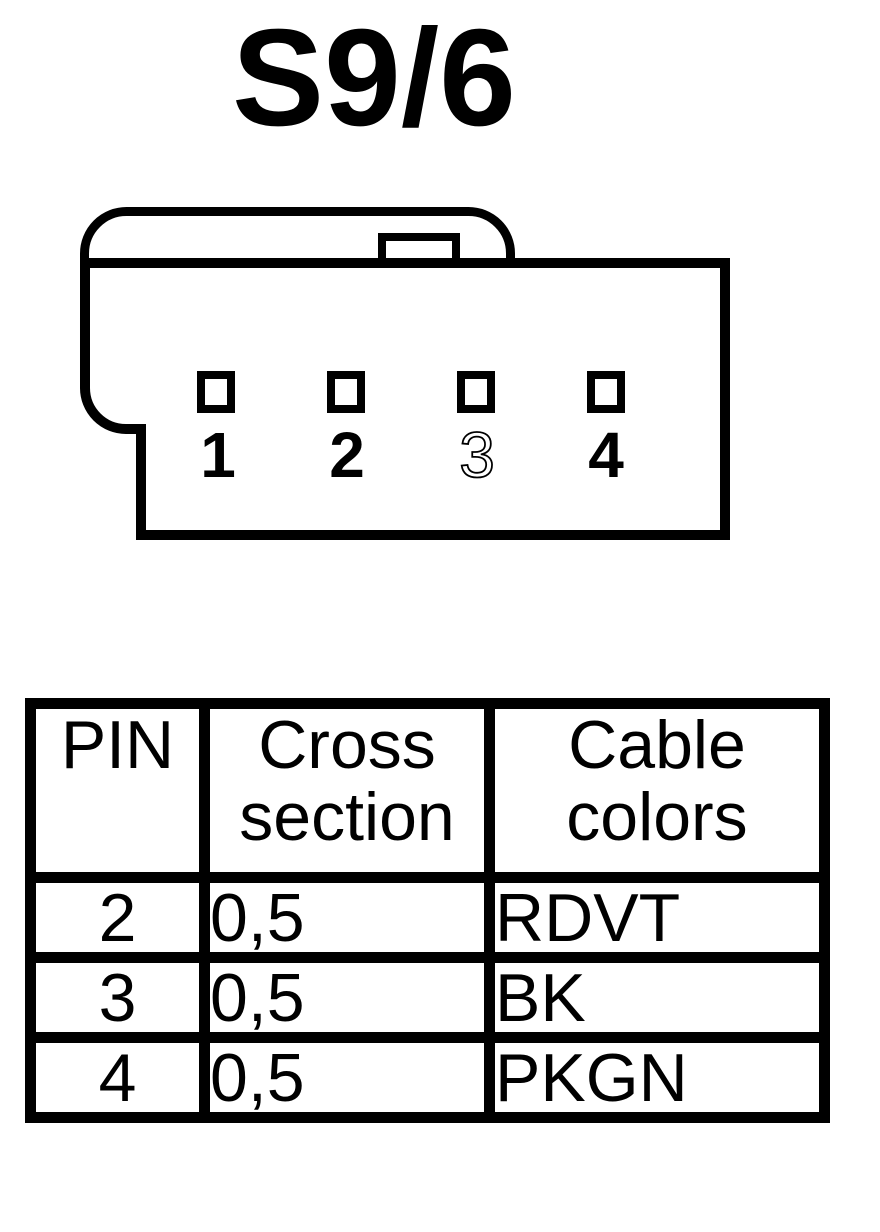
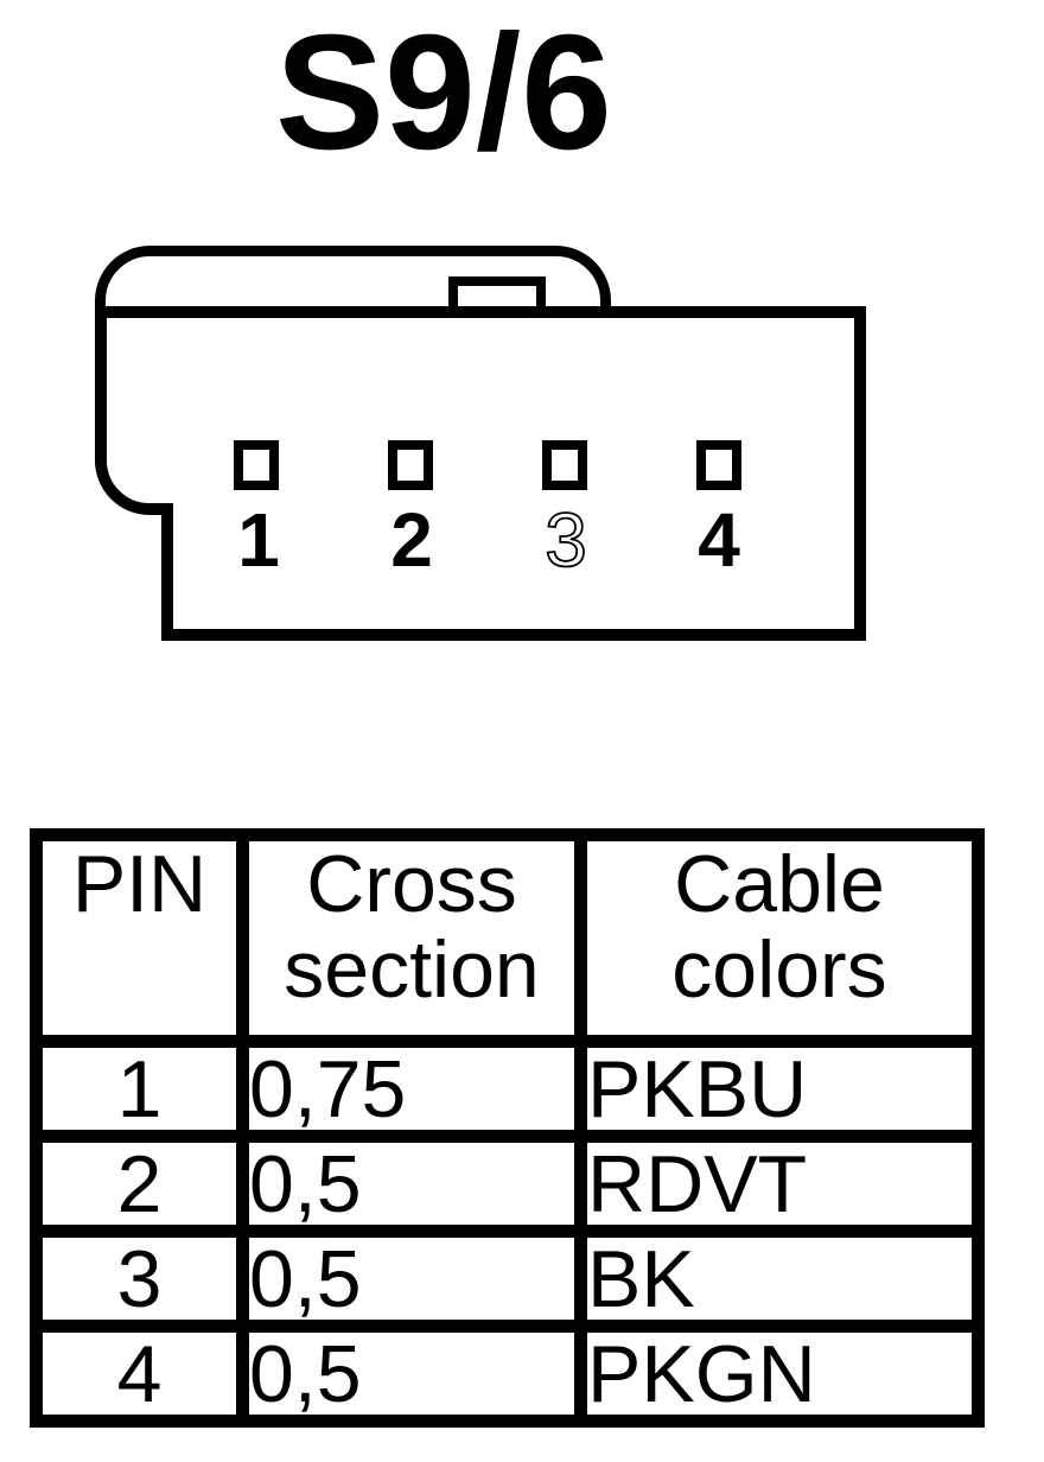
  S9/6
  1
  2
  3
  4
  PIN	Cross section	Cable colors
+ 1	0,75	PKBU
  2	0,5	RDVT
  3	0,5	BK
  4	0,5	PKGN
